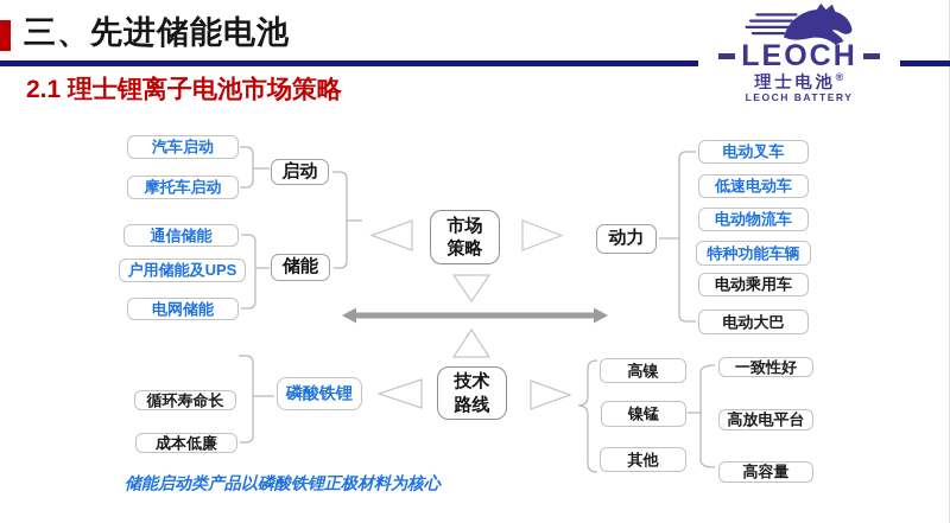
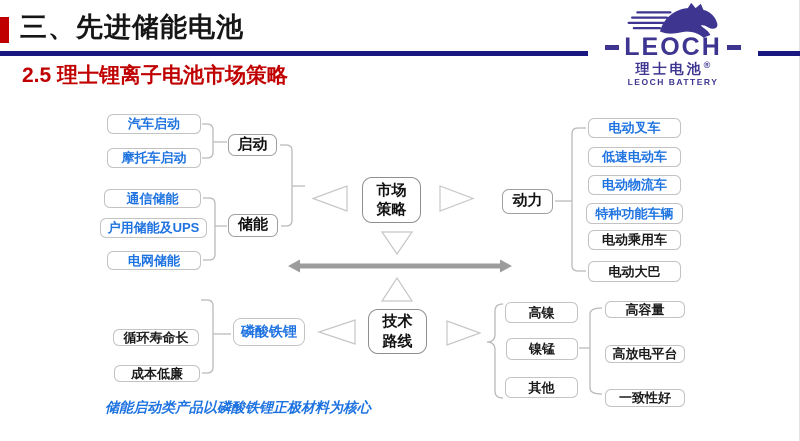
  三、先进储能电池
  LEOCH
  理士电池®
  LEOCH BATTERY
- 2.1 理士锂离子电池市场策略
+ 2.5 理士锂离子电池市场策略
  汽车启动
  摩托车启动
  启动
  通信储能
  户用储能及UPS
  电网储能
  储能
  市场
  策略
  技术
  路线
  动力
  电动叉车
  低速电动车
  电动物流车
  特种功能车辆
  电动乘用车
  电动大巴
  循环寿命长
  成本低廉
  磷酸铁锂
  高镍
  镍锰
  其他
- 一致性好
+ 高容量
  高放电平台
- 高容量
+ 一致性好
  储能启动类产品以磷酸铁锂正极材料为核心
